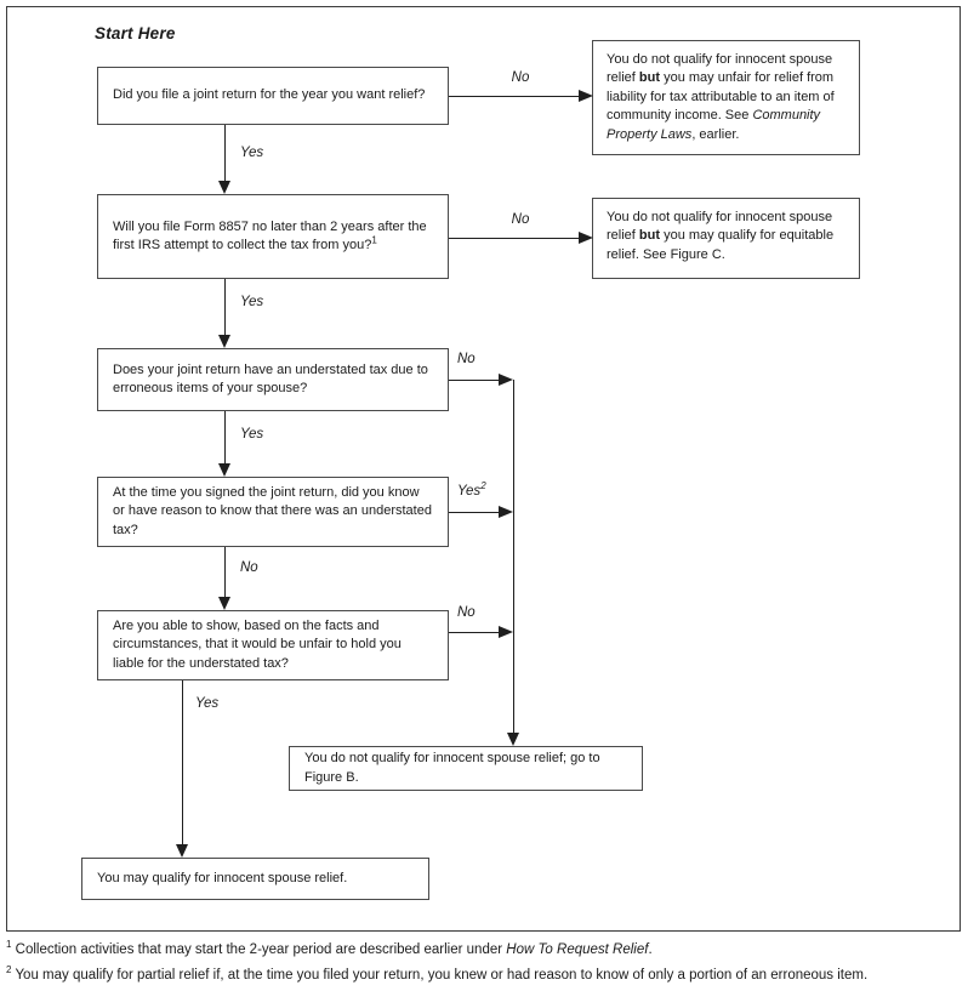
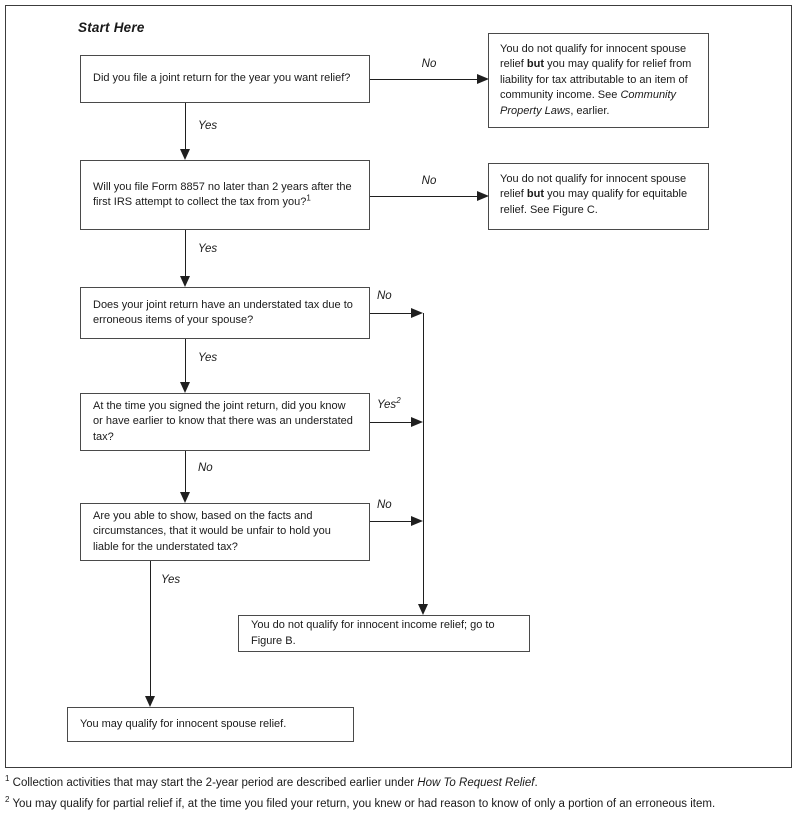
  Start Here
  Did you file a joint return for the year you want relief?
  Will you file Form 8857 no later than 2 years after the first IRS attempt to collect the tax from you?1
  Does your joint return have an understated tax due to erroneous items of your spouse?
- At the time you signed the joint return, did you know or have reason to know that there was an understated tax?
+ At the time you signed the joint return, did you know or have earlier to know that there was an understated tax?
  Are you able to show, based on the facts and circumstances, that it would be unfair to hold you liable for the understated tax?
- You do not qualify for innocent spouse relief but you may unfair for relief from liability for tax attributable to an item of community income. See Community Property Laws, earlier.
+ You do not qualify for innocent spouse relief but you may qualify for relief from liability for tax attributable to an item of community income. See Community Property Laws, earlier.
  You do not qualify for innocent spouse relief but you may qualify for equitable relief. See Figure C.
- You do not qualify for innocent spouse relief; go to Figure B.
+ You do not qualify for innocent income relief; go to Figure B.
  You may qualify for innocent spouse relief.
  No
  Yes
  No
  Yes
  No
  Yes
  Yes2
  No
  No
  Yes
  1 Collection activities that may start the 2-year period are described earlier under How To Request Relief.
  2 You may qualify for partial relief if, at the time you filed your return, you knew or had reason to know of only a portion of an erroneous item.
